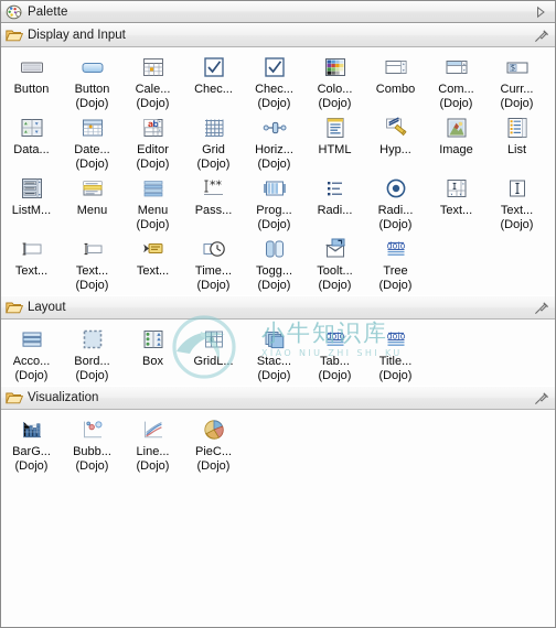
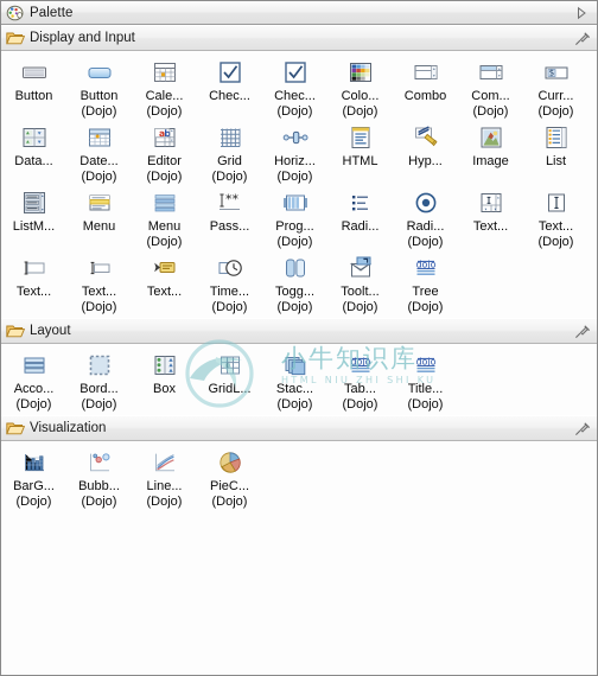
  Palette
  Display and Input
  Button
  Button
  (Dojo)
  Cale...
  (Dojo)
  Chec...
  Chec...
  (Dojo)
  Colo...
  (Dojo)
  Combo
  Com...
  (Dojo)
  $
  Curr...
  (Dojo)
  Data...
  Date...
  (Dojo)
  a
  b
  Editor
  (Dojo)
  Grid
  (Dojo)
  Horiz...
  (Dojo)
  HTML
  Hyp...
  Image
  List
  ListM...
  Menu
  Menu
  (Dojo)
  **
  Pass...
  Prog...
  (Dojo)
  Radi...
  Radi...
  (Dojo)
  Text...
  Text...
  (Dojo)
  Text...
  Text...
  (Dojo)
  Text...
  Time...
  (Dojo)
  Togg...
  (Dojo)
  Toolt...
  (Dojo)
  dojo
  Tree
  (Dojo)
  Layout
  Acco...
  (Dojo)
  Bord...
  (Dojo)
  Box
  GridL...
  Stac...
  (Dojo)
  dojo
  Tab...
  (Dojo)
  dojo
  Title...
  (Dojo)
  Visualization
  BarG...
  (Dojo)
  Bubb...
  (Dojo)
  Line...
  (Dojo)
  PieC...
  (Dojo)
  小牛知识库
- XIAO NIU ZHI SHI KU
+ HTML NIU ZHI SHI KU
